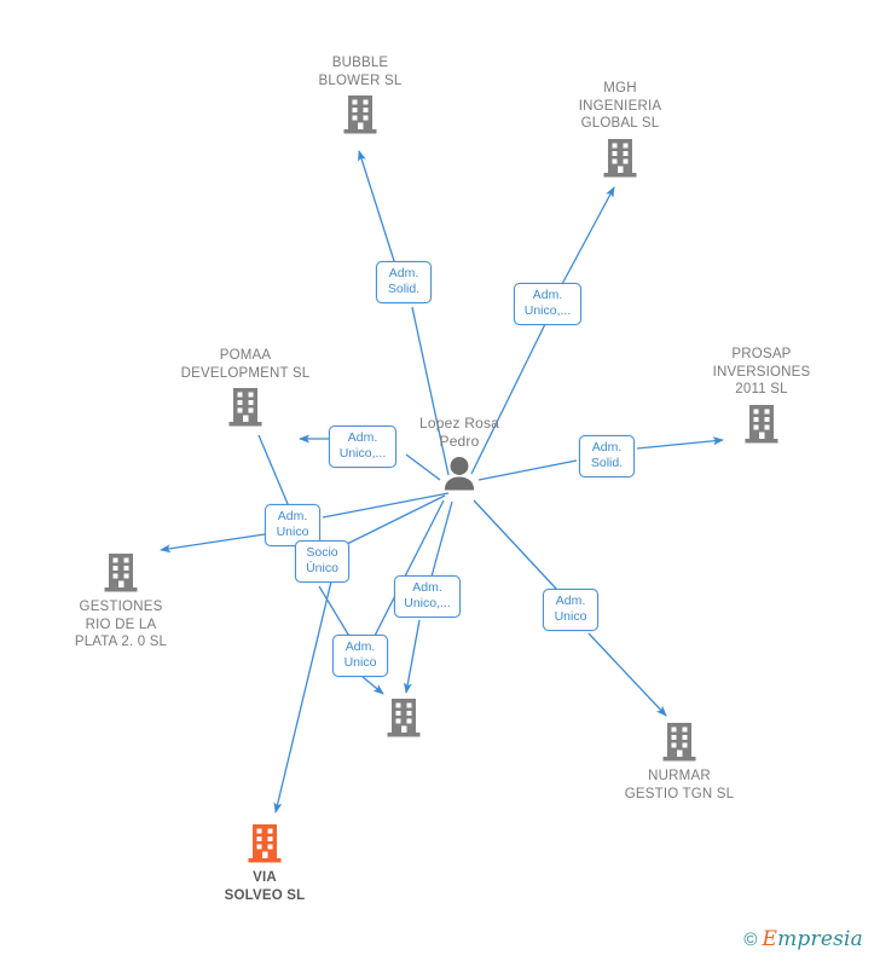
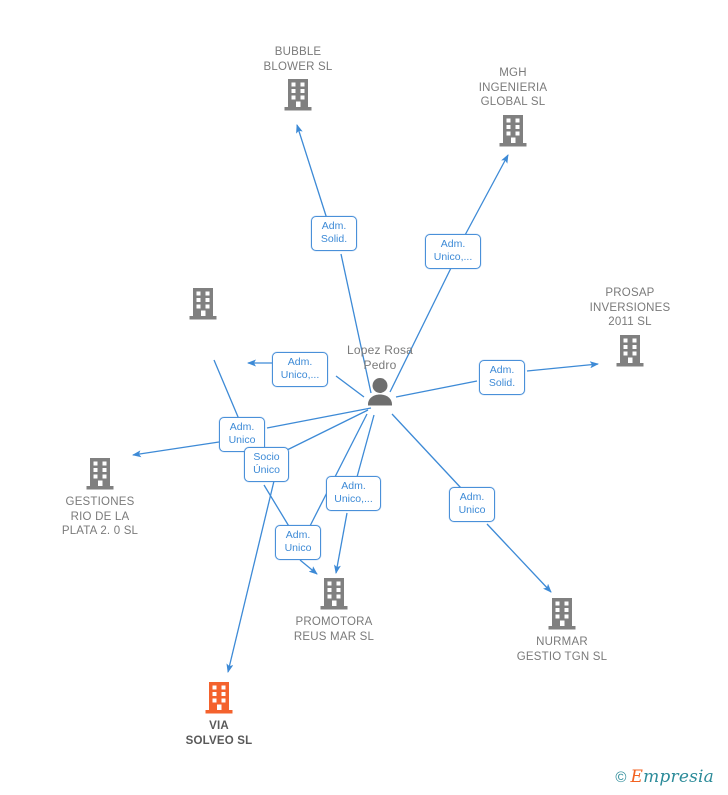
  BUBBLE
  BLOWER SL
  MGH
  INGENIERIA
  GLOBAL SL
- POMAA
- DEVELOPMENT SL
  PROSAP
  INVERSIONES
  2011 SL
  GESTIONES
  RIO DE LA
  PLATA 2. 0 SL
+ PROMOTORA
+ REUS MAR SL
  NURMAR
  GESTIO TGN SL
  VIA
  SOLVEO SL
  Lopez Rosa
  Pedro
  Adm.
  Solid.
  Adm.
  Unico,...
  Adm.
  Unico,...
  Adm.
  Solid.
  Adm.
  Unico
  Socio
  Único
  Adm.
  Unico,...
  Adm.
  Unico
  Adm.
  Unico
  ©
  Empresia
